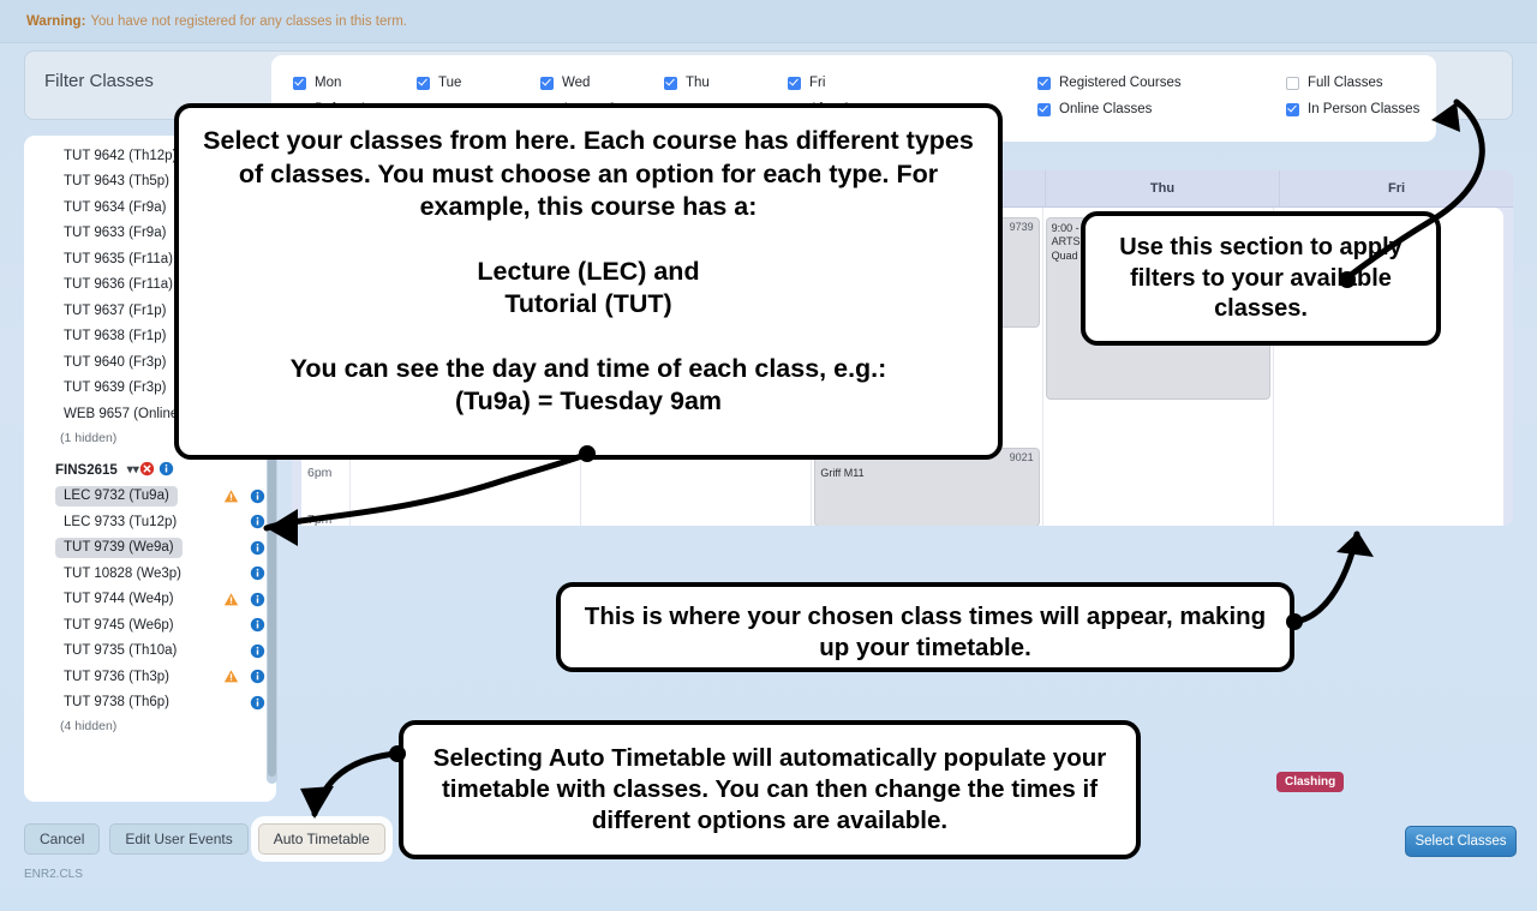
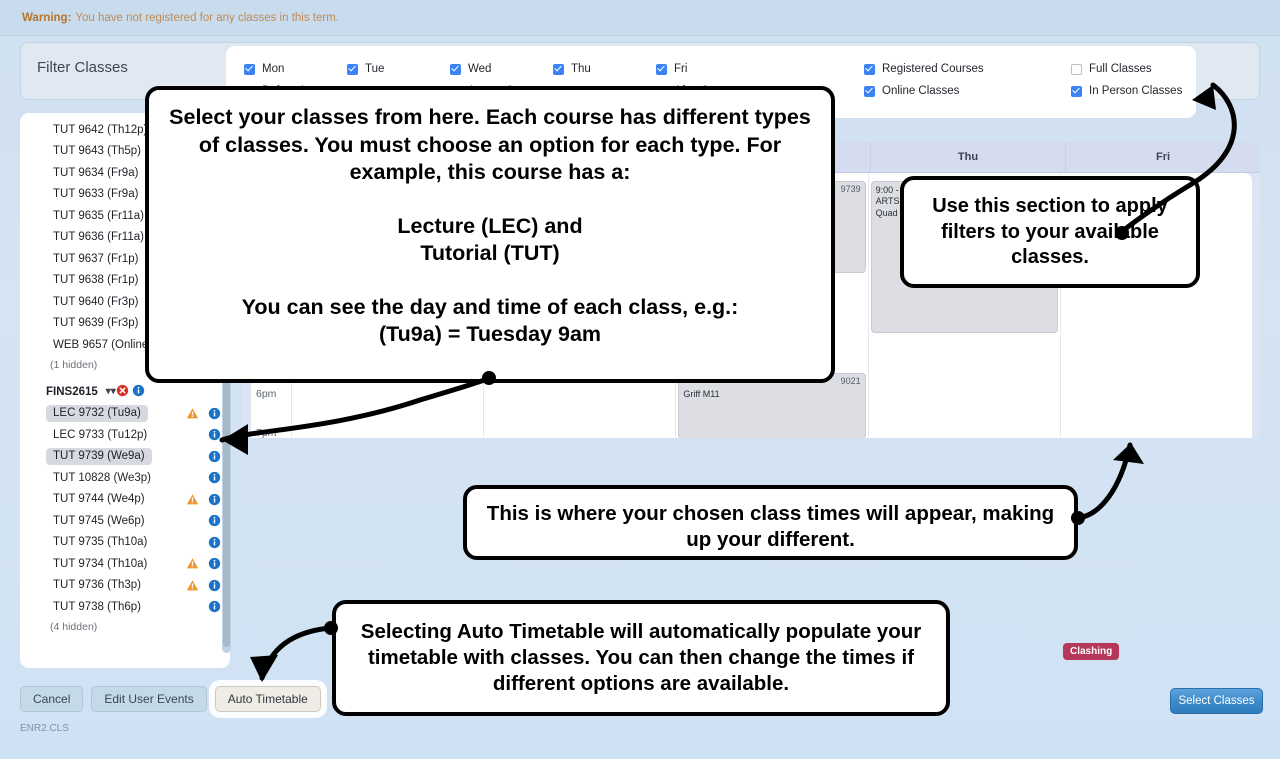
  Warning:
  You have not registered for any classes in this term.
  Filter Classes
  Mon
  Tue
  Wed
  Thu
  Fri
  Registered Courses
  Full Classes
  Online Classes
  In Person Classes
  Thu
  Fri
  6pm
  9739
  9021
  Griff M11
  9:00 -
  ARTS
  Quad
  Clashing
  Select Classes
  TUT 9642 (Th12p
  TUT 9643 (Th5p)
  TUT 9634 (Fr9a)
  TUT 9633 (Fr9a)
  TUT 9635 (Fr11a)
  TUT 9636 (Fr11a)
  TUT 9637 (Fr1p)
  TUT 9638 (Fr1p)
  TUT 9640 (Fr3p)
  TUT 9639 (Fr3p)
  WEB 9657 (Onlin
  (1 hidden)
  FINS2615
  ▾▾
  LEC 9732 (Tu9a)
  LEC 9733 (Tu12p)
  TUT 9739 (We9a)
  TUT 10828 (We3p)
  TUT 9744 (We4p)
  TUT 9745 (We6p)
  TUT 9735 (Th10a)
+ TUT 9734 (Th10a)
  TUT 9736 (Th3p)
  TUT 9738 (Th6p)
  (4 hidden)
  Cancel
  Edit User Events
  Auto Timetable
  ENR2.CLS
  Select your classes from here. Each course has different types of classes. You must choose an option for each type. For example, this course has a:
  Lecture (LEC) and
  Tutorial (TUT)
  You can see the day and time of each class, e.g.:
  (Tu9a) = Tuesday 9am
  Use this section to appy filters to your avaible classes.
- This is where your chosen class times will appear, making up your timetable.
+ This is where your chosen class times will appear, making up your different.
  Selecting Auto Timetable will automatically populate your timetable with classes. You can then change the times if different options are available.
